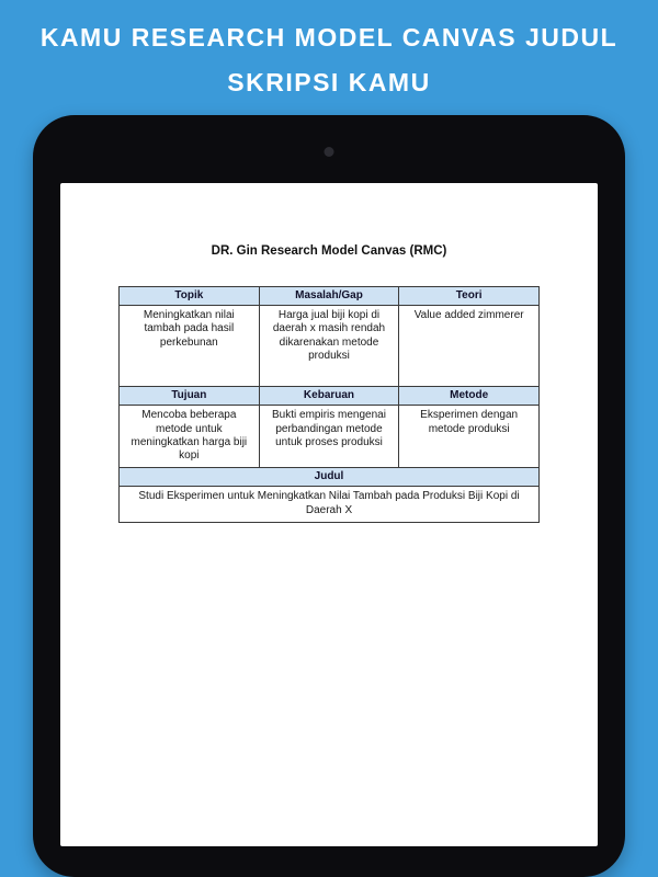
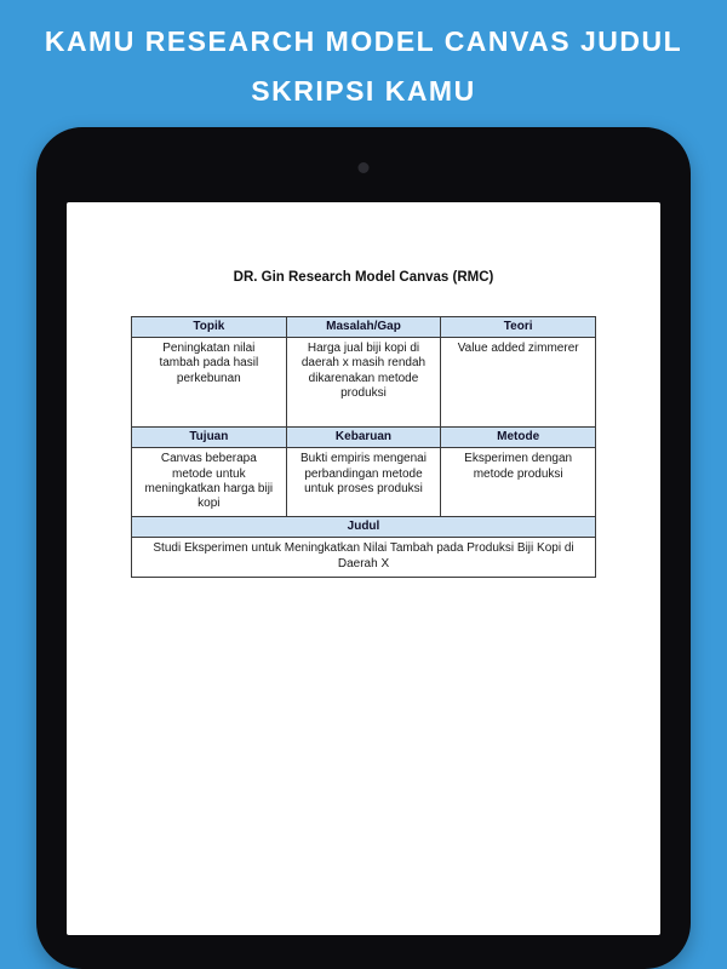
  KAMU RESEARCH MODEL CANVAS JUDUL
  SKRIPSI KAMU
  DR. Gin Research Model Canvas (RMC)
  Topik	Masalah/Gap	Teori
- Meningkatkan nilai tambah pada hasil perkebunan	Harga jual biji kopi di daerah x masih rendah dikarenakan metode produksi	Value added zimmerer
+ Peningkatan nilai tambah pada hasil perkebunan	Harga jual biji kopi di daerah x masih rendah dikarenakan metode produksi	Value added zimmerer
  Tujuan	Kebaruan	Metode
- Mencoba beberapa metode untuk meningkatkan harga biji kopi	Bukti empiris mengenai perbandingan metode untuk proses produksi	Eksperimen dengan metode produksi
+ Canvas beberapa metode untuk meningkatkan harga biji kopi	Bukti empiris mengenai perbandingan metode untuk proses produksi	Eksperimen dengan metode produksi
  Judul
  Studi Eksperimen untuk Meningkatkan Nilai Tambah pada Produksi Biji Kopi di Daerah X
